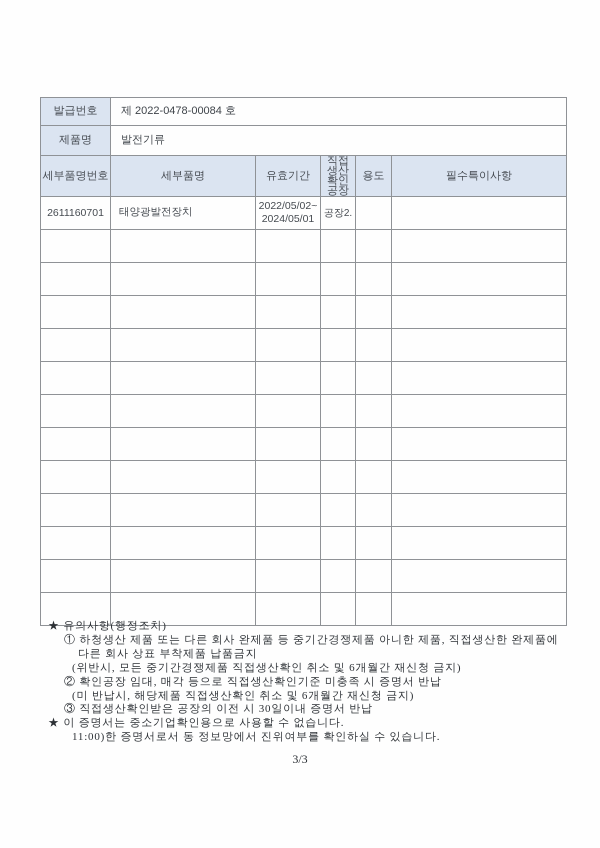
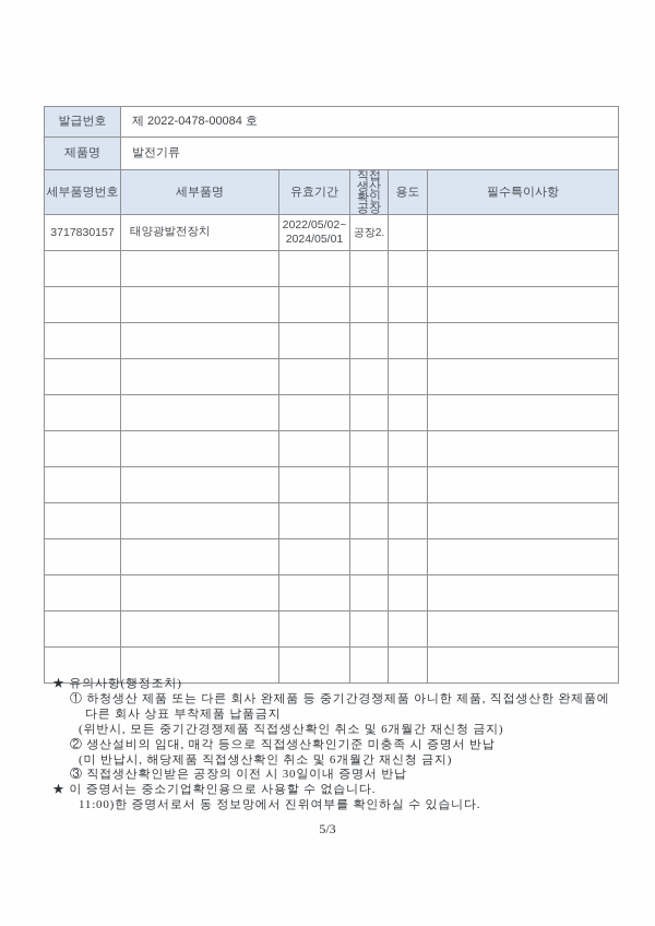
  발급번호	제 2022-0478-00084 호
  제품명	발전기류
  세부품명번호	세부품명	유효기간	직접생산 확인공장	용도	필수특이사항
- 2611160701	태양광발전장치	2022/05/02~ 2024/05/01	공장2.
+ 3717830157	태양광발전장치	2022/05/02~ 2024/05/01	공장2.
  ★ 유의사항(행정조치)
  ① 하청생산 제품 또는 다른 회사 완제품 등 중기간경쟁제품 아니한 제품, 직접생산한 완제품에
  다른 회사 상표 부착제품 납품금지
  (위반시, 모든 중기간경쟁제품 직접생산확인 취소 및 6개월간 재신청 금지)
- ② 확인공장 임대, 매각 등으로 직접생산확인기준 미충족 시 증명서 반납
+ ② 생산설비의 임대, 매각 등으로 직접생산확인기준 미충족 시 증명서 반납
  (미 반납시, 해당제품 직접생산확인 취소 및 6개월간 재신청 금지)
  ③ 직접생산확인받은 공장의 이전 시 30일이내 증명서 반납
  ★ 이 증명서는 중소기업확인용으로 사용할 수 없습니다.
  11:00)한 증명서로서 동 정보망에서 진위여부를 확인하실 수 있습니다.
- 3/3
+ 5/3
